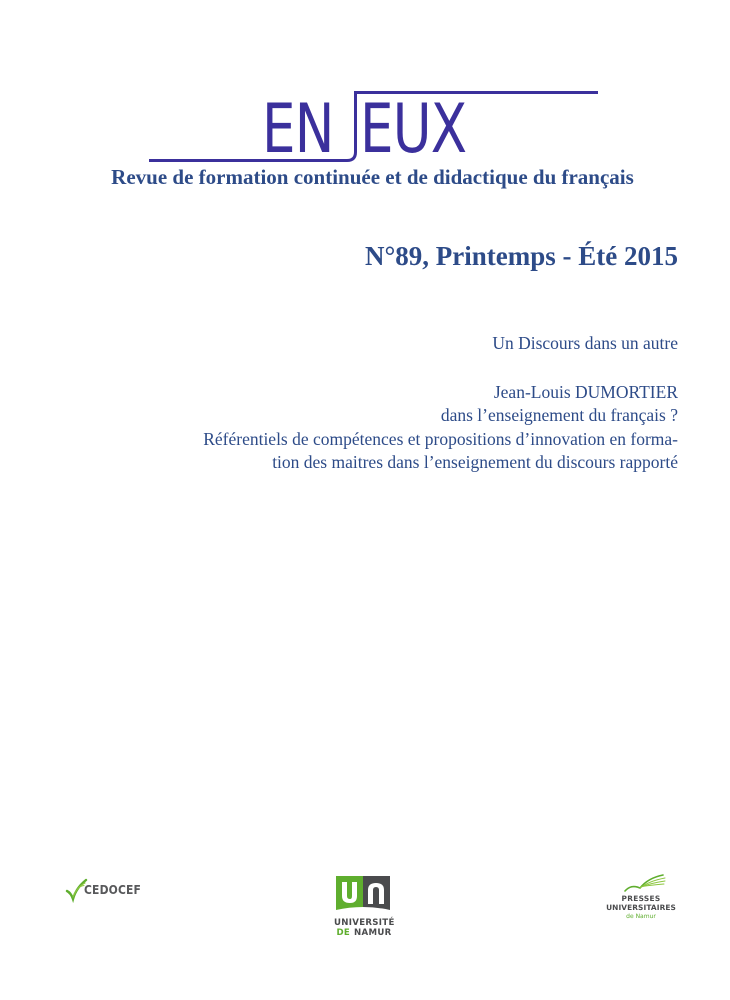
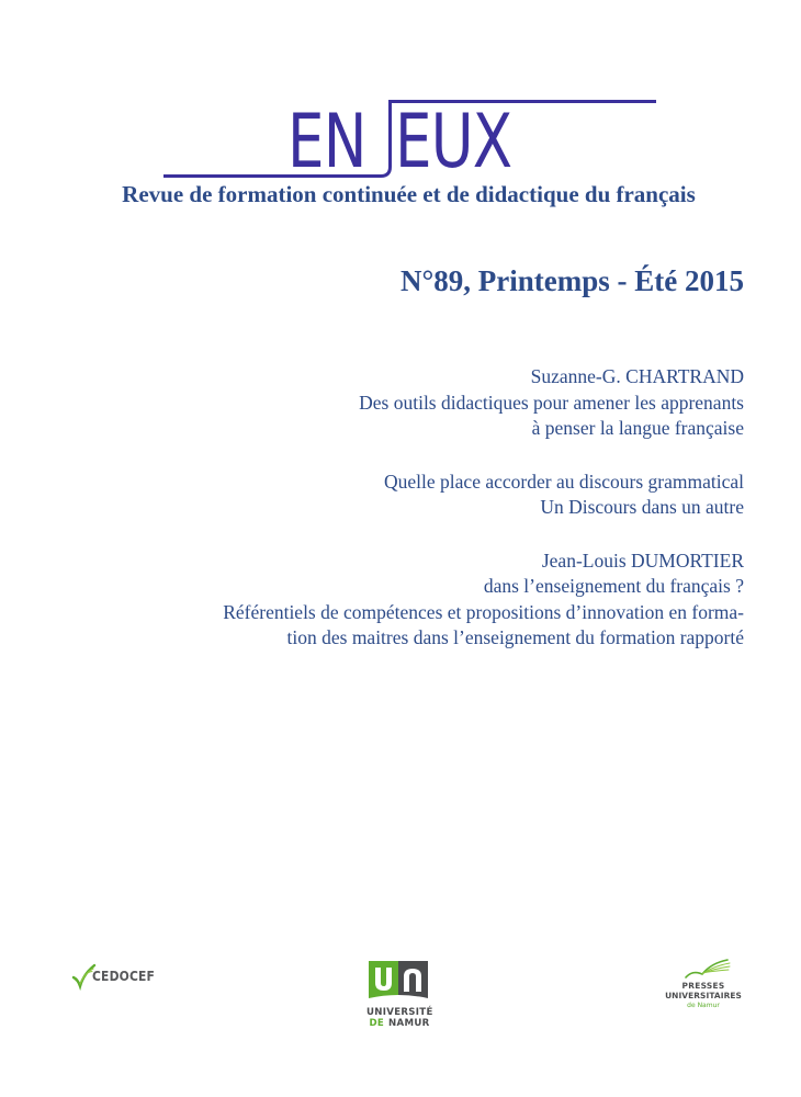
  EN
  EUX
  Revue de formation continuée et de didactique du français
  N°89, Printemps - Été 2015
+ Suzanne-G. CHARTRAND
+ Des outils didactiques pour amener les apprenants
+ à penser la langue française
+ Quelle place accorder au discours grammatical
  Un Discours dans un autre
  Jean-Louis DUMORTIER
  dans l’enseignement du français ?
  Référentiels de compétences et propositions d’innovation en forma-
- tion des maitres dans l’enseignement du discours rapporté
+ tion des maitres dans l’enseignement du formation rapporté
  CEDOCEF
  UNIVERSITÉ
  DE NAMUR
  PRESSES
  UNIVERSITAIRES
